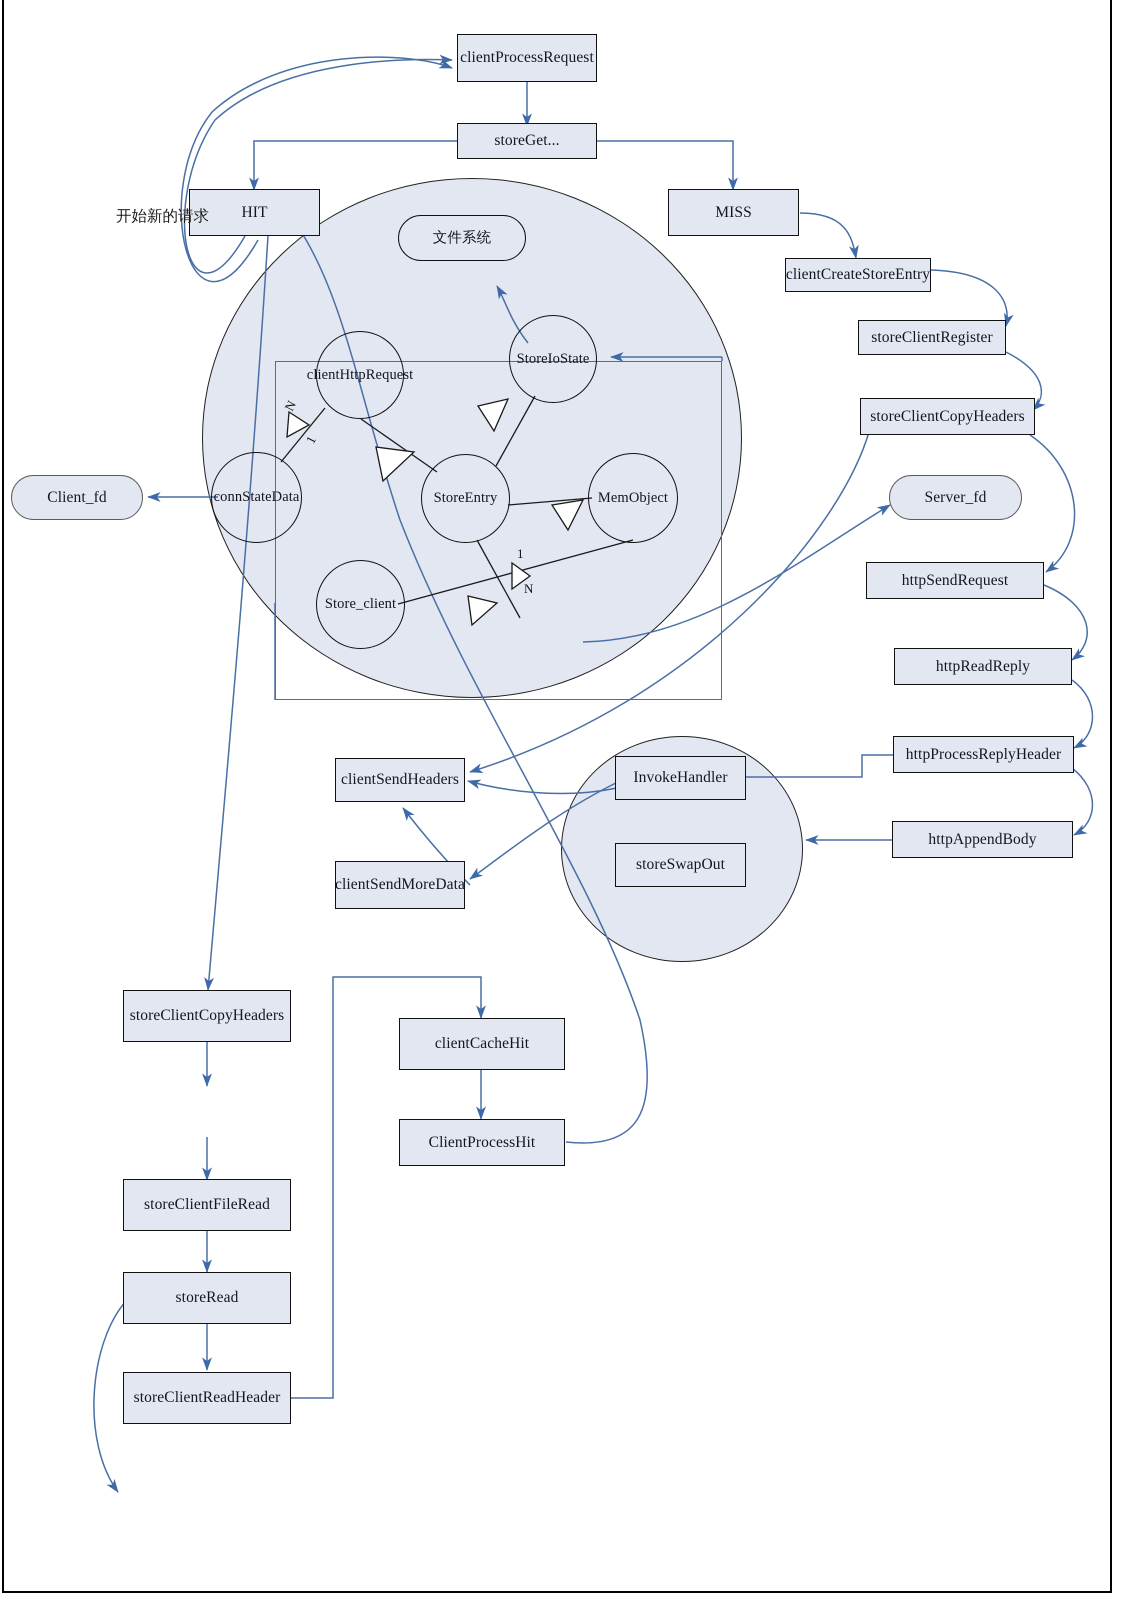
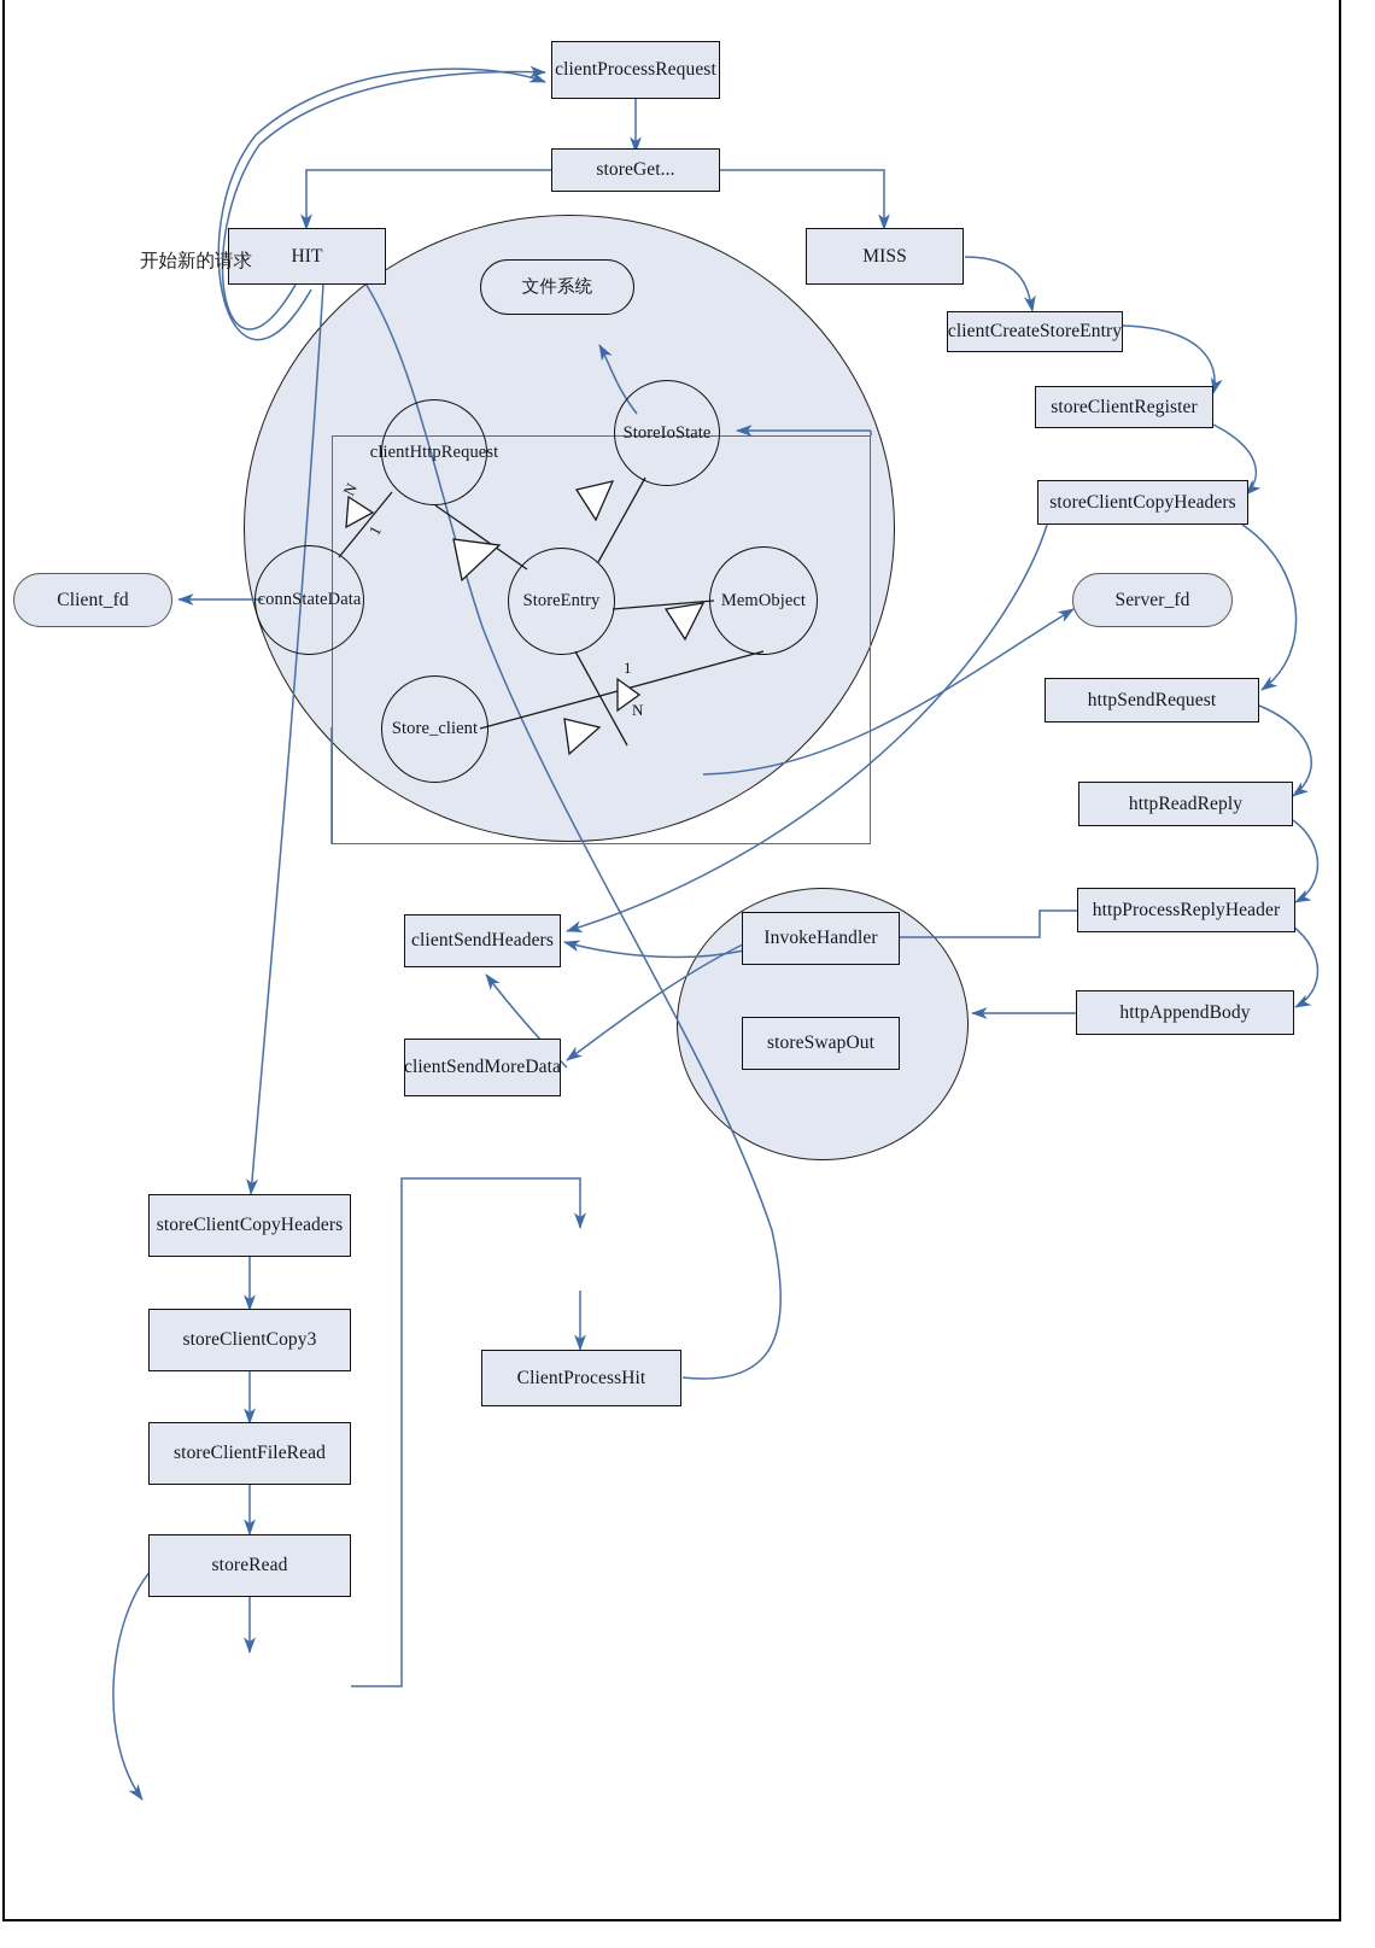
  clientProcessRequest
  storeGet...
  HIT
  MISS
  开始新的请求
  clientCreateStoreEntry
  storeClientRegister
  storeClientCopyHeaders
  Server_fd
  httpSendRequest
  httpReadReply
  httpProcessReplyHeader
  httpAppendBody
  Client_fd
  文件系统
  clientHttpRequest
  connStateData
  StoreIoState
  StoreEntry
  MemObject
  Store_client
  1
  N
  clientSendHeaders
  clientSendMoreData
  InvokeHandler
  storeSwapOut
  storeClientCopyHeaders
+ storeClientCopy3
  storeClientFileRead
  storeRead
- storeClientReadHeader
- clientCacheHit
  ClientProcessHit
